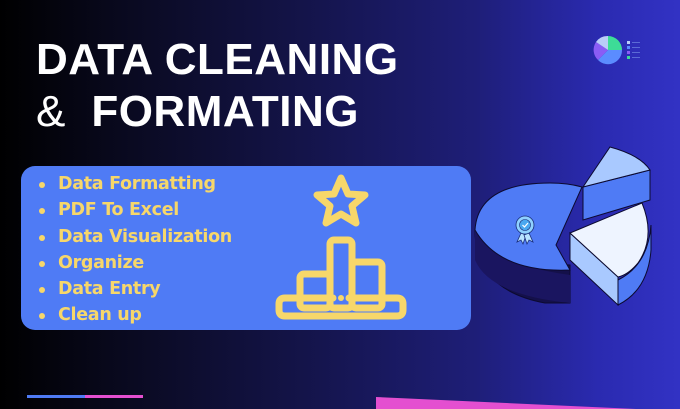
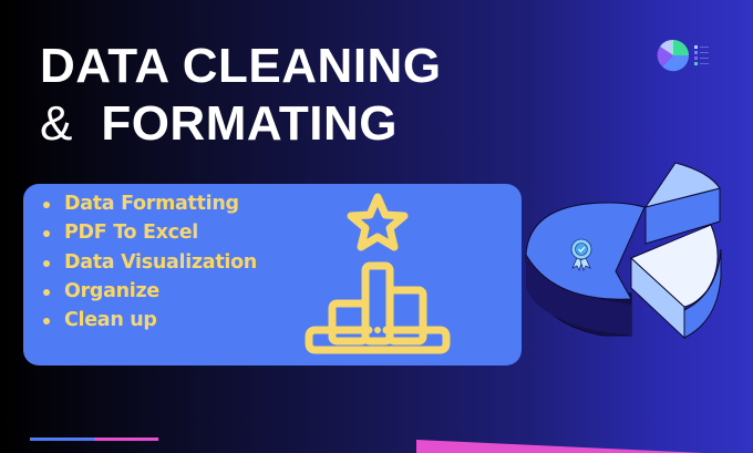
  DATA CLEANING
  & FORMATING
  Data Formatting
  PDF To Excel
  Data Visualization
  Organize
- Data Entry
  Clean up
